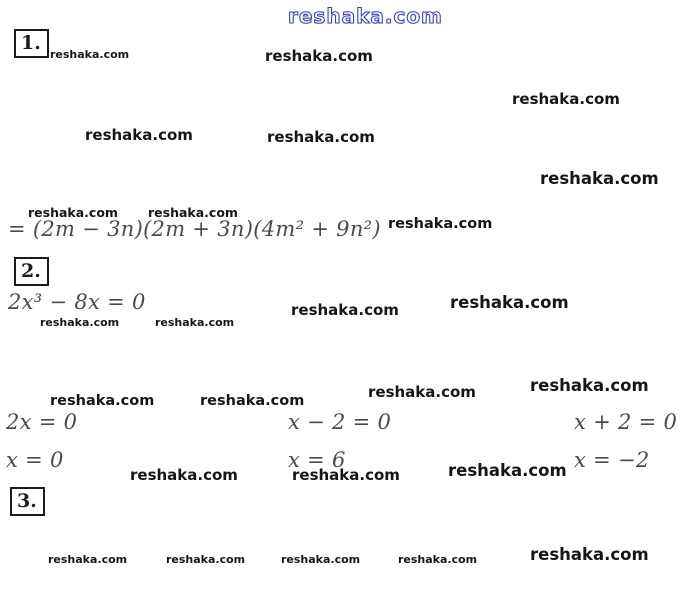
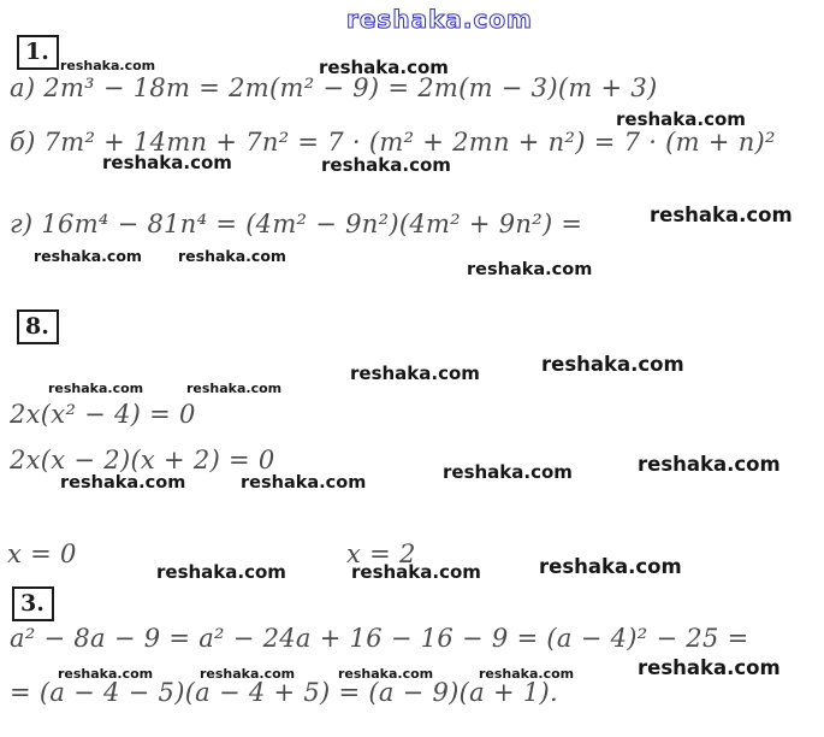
  reshaka.com
  1.
  reshaka.com
  reshaka.com
+ а) 2m³ − 18m = 2m(m² − 9) = 2m(m − 3)(m + 3)
  reshaka.com
+ б) 7m² + 14mn + 7n² = 7 · (m² + 2mn + n²) = 7 · (m + n)²
  reshaka.com
  reshaka.com
  reshaka.com
+ г) 16m⁴ − 81n⁴ = (4m² − 9n²)(4m² + 9n²) =
  reshaka.com
  reshaka.com
- = (2m − 3n)(2m + 3n)(4m² + 9n²)
  reshaka.com
- 2.
+ 8.
- 2x³ − 8x = 0
  reshaka.com
  reshaka.com
  reshaka.com
  reshaka.com
+ 2x(x² − 4) = 0
+ 2x(x − 2)(x + 2) = 0
  reshaka.com
  reshaka.com
  reshaka.com
  reshaka.com
- 2x = 0
- x − 2 = 0
- x + 2 = 0
  x = 0
- x = 6
+ x = 2
- x = −2
  reshaka.com
  reshaka.com
  reshaka.com
  3.
+ a² − 8a − 9 = a² − 24a + 16 − 16 − 9 = (a − 4)² − 25 =
  reshaka.com
  reshaka.com
  reshaka.com
  reshaka.com
  reshaka.com
+ = (a − 4 − 5)(a − 4 + 5) = (a − 9)(a + 1).
